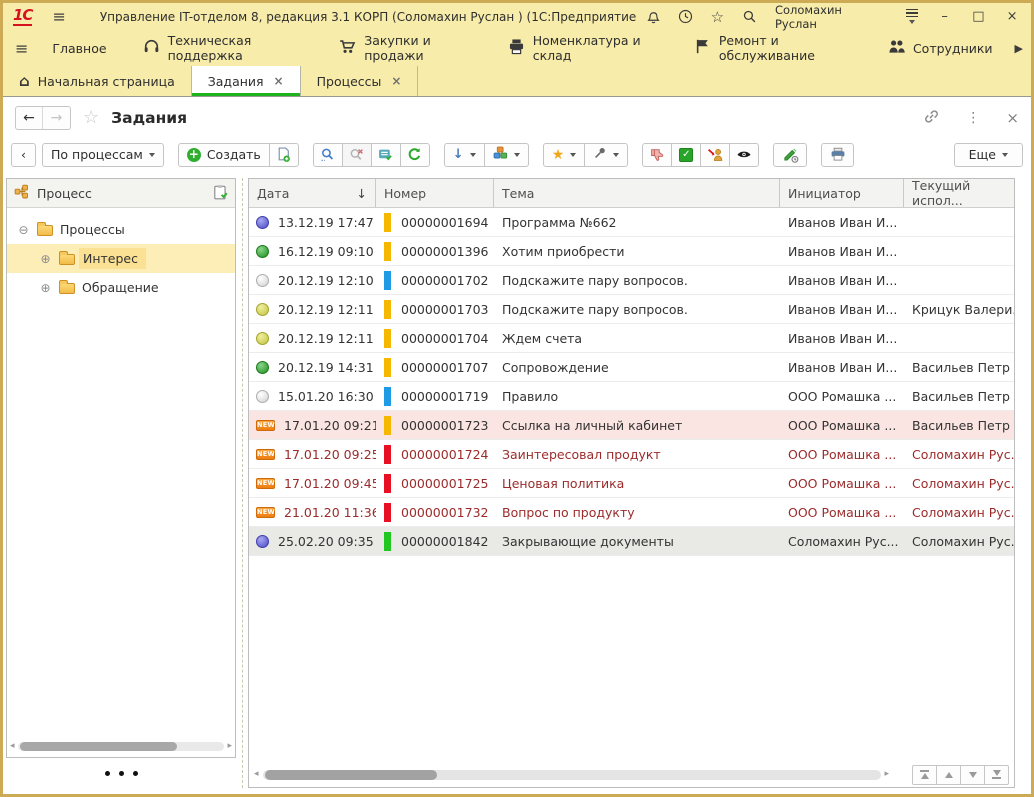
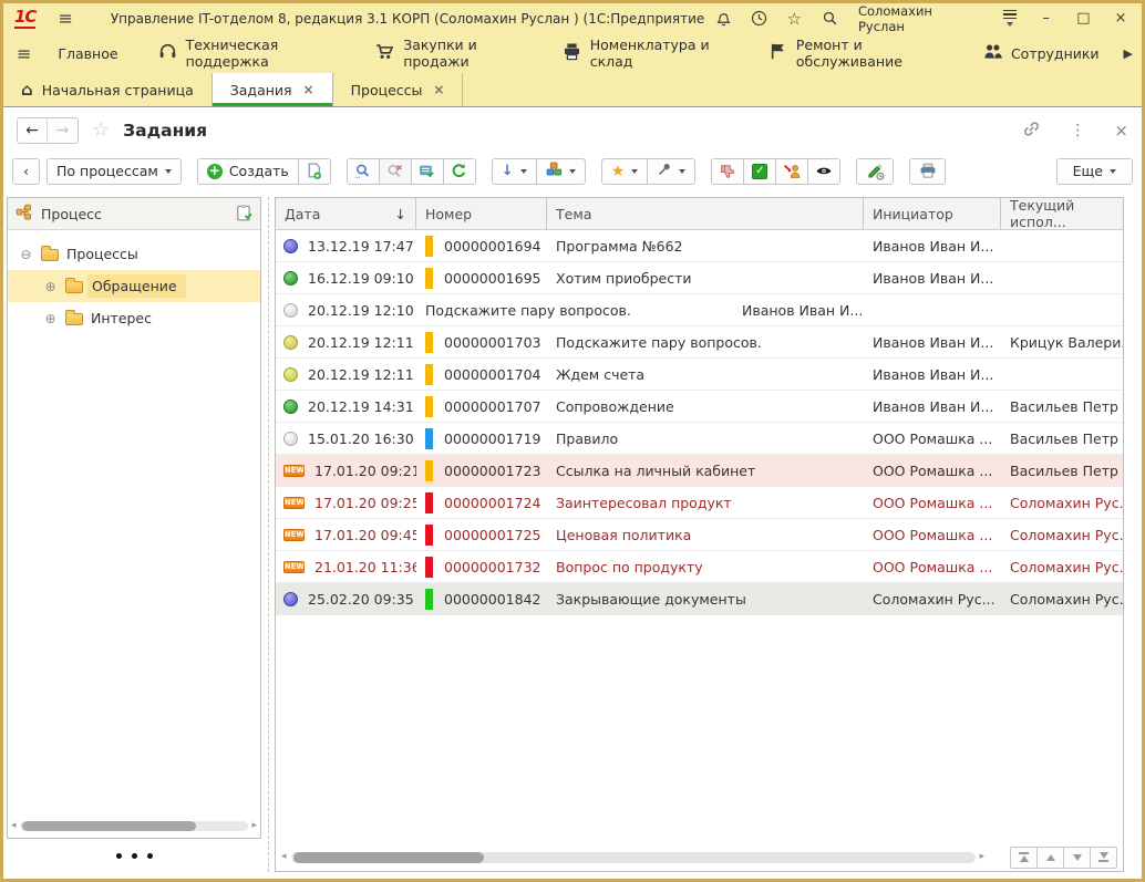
  1С
  ≡
  Управление IT-отделом 8, редакция 3.1 КОРП (Соломахин Руслан ) (1С:Предприятие
  ☆
  Соломахин Руслан
  –
  □
  ×
  ≡
  Главное
  Техническая поддержка
  Закупки и продажи
  Номенклатура и склад
  Ремонт и обслуживание
  Сотрудники
  ▶
  ⌂
  Начальная страница
  Задания
  ×
  Процессы
  ×
  ←
  →
  ☆
  Задания
  ⋮
  ×
  ‹
  По процессам
  +
  Создать
  ↓
  ★
  ✓
  Еще
  Процесс
  ⊖
  Процессы
  ⊕
- Интерес
+ Обращение
  ⊕
- Обращение
+ Интерес
  ◂
  ▸
  Дата
  ↓
  Номер
  Тема
  Инициатор
  Текущий испол...
  13.12.19 17:47
  00000001694
  Программа №662
  Иванов Иван И...
  16.12.19 09:10
- 00000001396
+ 00000001695
  Хотим приобрести
  Иванов Иван И...
  20.12.19 12:10
- 00000001702
  Подскажите пару вопросов.
  Иванов Иван И...
  20.12.19 12:11
  00000001703
  Подскажите пару вопросов.
  Иванов Иван И...
  Крицук Валери
  20.12.19 12:11
  00000001704
  Ждем счета
  Иванов Иван И...
  20.12.19 14:31
  00000001707
  Сопровождение
  Иванов Иван И...
  Васильев Петр
  15.01.20 16:30
  00000001719
  Правило
  ООО Ромашка ...
  Васильев Петр
  NEW
  17.01.20 09:21
  00000001723
  Ссылка на личный кабинет
  ООО Ромашка ...
  Васильев Петр
  NEW
  17.01.20 09:25
  00000001724
  Заинтересовал продукт
  ООО Ромашка ...
  Соломахин Рус.
  NEW
  17.01.20 09:45
  00000001725
  Ценовая политика
  ООО Ромашка ...
  Соломахин Рус.
  NEW
  21.01.20 11:36
  00000001732
  Вопрос по продукту
  ООО Ромашка ...
  Соломахин Рус.
  25.02.20 09:35
  00000001842
  Закрывающие документы
  Соломахин Рус...
  Соломахин Рус.
  ◂
  ▸
